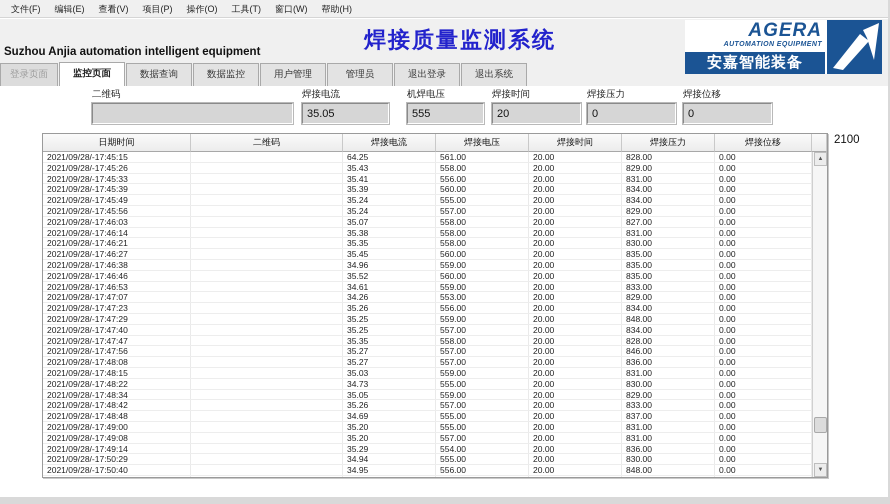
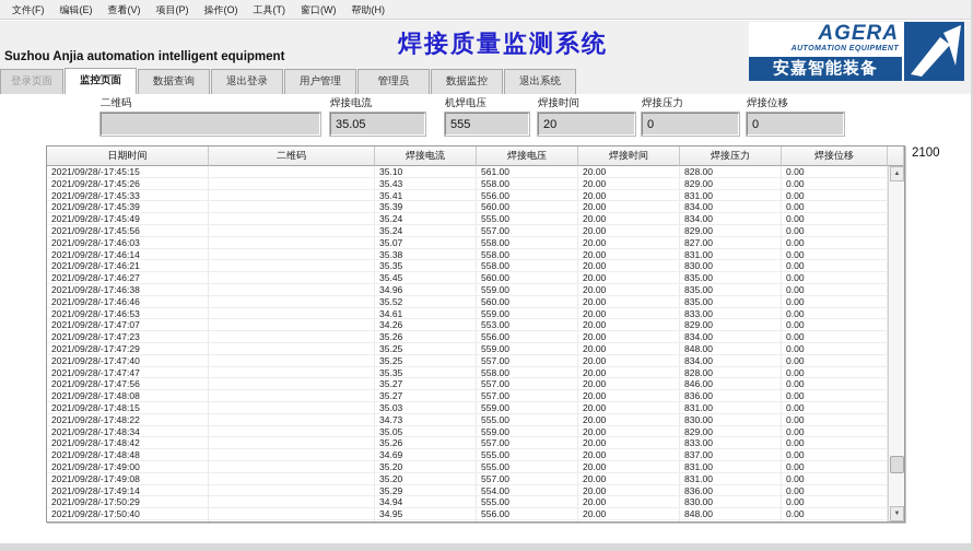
  文件(F)
  编辑(E)
  查看(V)
  项目(P)
  操作(O)
  工具(T)
  窗口(W)
  帮助(H)
  Suzhou Anjia automation intelligent equipment
  焊接质量监测系统
  AGERA
  安嘉智能装备
  登录页面
  监控页面
  数据查询
- 数据监控
+ 退出登录
  用户管理
  管理员
- 退出登录
+ 数据监控
  退出系统
  二维码
  焊接电流
  35.05
  机焊电压
  555
  焊接时间
  20
  焊接压力
  0
  焊接位移
  0
  日期时间
  二维码
  焊接电流
  焊接电压
  焊接时间
  焊接压力
  焊接位移
  2021/09/28/-17:45:15
- 64.25
+ 35.10
  561.00
  20.00
  828.00
  0.00
  2021/09/28/-17:45:26
  35.43
  558.00
  20.00
  829.00
  0.00
  2021/09/28/-17:45:33
  35.41
  556.00
  20.00
  831.00
  0.00
  2021/09/28/-17:45:39
  35.39
  560.00
  20.00
  834.00
  0.00
  2021/09/28/-17:45:49
  35.24
  555.00
  20.00
  834.00
  0.00
  2021/09/28/-17:45:56
  35.24
  557.00
  20.00
  829.00
  0.00
  2021/09/28/-17:46:03
  35.07
  558.00
  20.00
  827.00
  0.00
  2021/09/28/-17:46:14
  35.38
  558.00
  20.00
  831.00
  0.00
  2021/09/28/-17:46:21
  35.35
  558.00
  20.00
  830.00
  0.00
  2021/09/28/-17:46:27
  35.45
  560.00
  20.00
  835.00
  0.00
  2021/09/28/-17:46:38
  34.96
  559.00
  20.00
  835.00
  0.00
  2021/09/28/-17:46:46
  35.52
  560.00
  20.00
  835.00
  0.00
  2021/09/28/-17:46:53
  34.61
  559.00
  20.00
  833.00
  0.00
  2021/09/28/-17:47:07
  34.26
  553.00
  20.00
  829.00
  0.00
  2021/09/28/-17:47:23
  35.26
  556.00
  20.00
  834.00
  0.00
  2021/09/28/-17:47:29
  35.25
  559.00
  20.00
  848.00
  0.00
  2021/09/28/-17:47:40
  35.25
  557.00
  20.00
  834.00
  0.00
  2021/09/28/-17:47:47
  35.35
  558.00
  20.00
  828.00
  0.00
  2021/09/28/-17:47:56
  35.27
  557.00
  20.00
  846.00
  0.00
  2021/09/28/-17:48:08
  35.27
  557.00
  20.00
  836.00
  0.00
  2021/09/28/-17:48:15
  35.03
  559.00
  20.00
  831.00
  0.00
  2021/09/28/-17:48:22
  34.73
  555.00
  20.00
  830.00
  0.00
  2021/09/28/-17:48:34
  35.05
  559.00
  20.00
  829.00
  0.00
  2021/09/28/-17:48:42
  35.26
  557.00
  20.00
  833.00
  0.00
  2021/09/28/-17:48:48
  34.69
  555.00
  20.00
  837.00
  0.00
  2021/09/28/-17:49:00
  35.20
  555.00
  20.00
  831.00
  0.00
  2021/09/28/-17:49:08
  35.20
  557.00
  20.00
  831.00
  0.00
  2021/09/28/-17:49:14
  35.29
  554.00
  20.00
  836.00
  0.00
  2021/09/28/-17:50:29
  34.94
  555.00
  20.00
  830.00
  0.00
  2021/09/28/-17:50:40
  34.95
  556.00
  20.00
  848.00
  0.00
  2100
